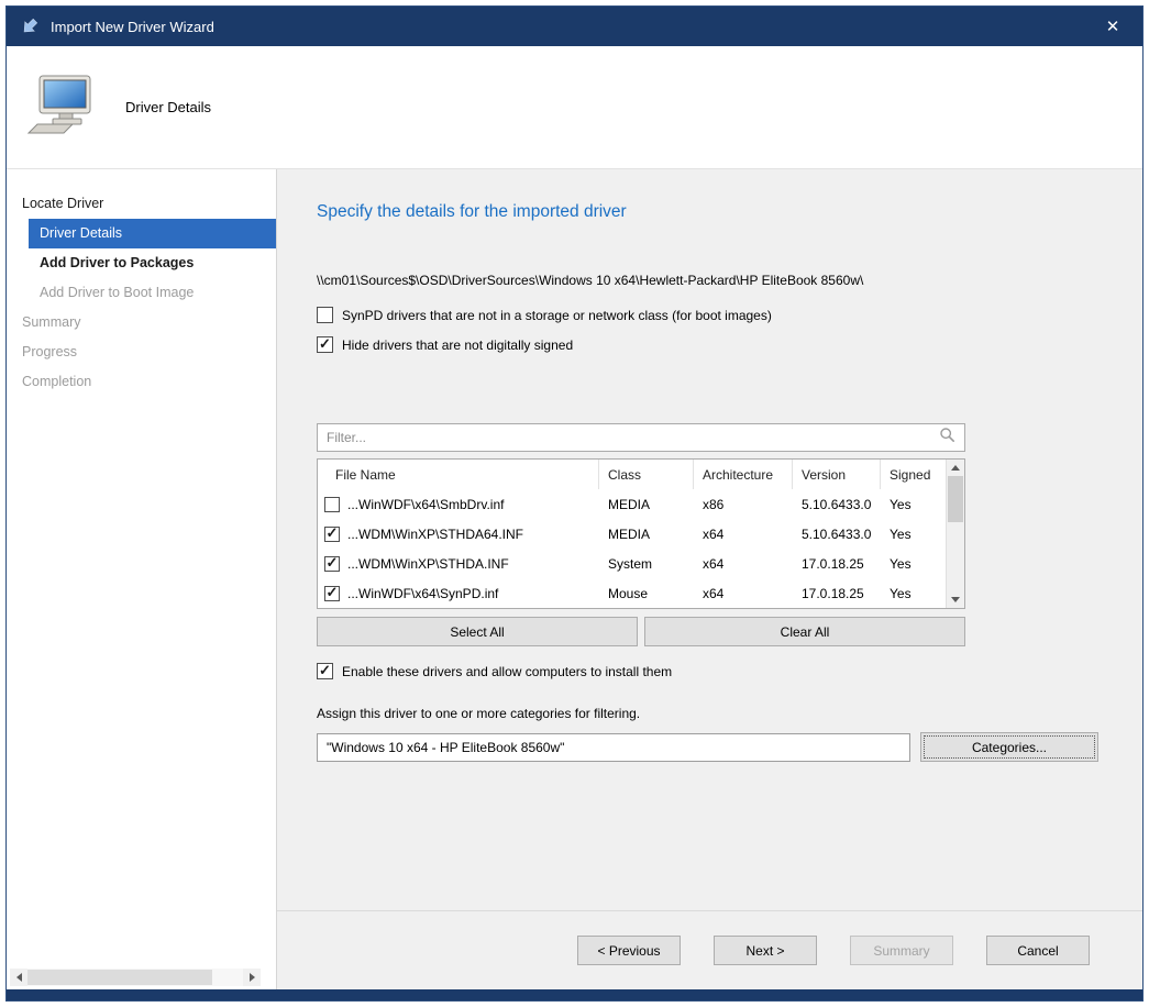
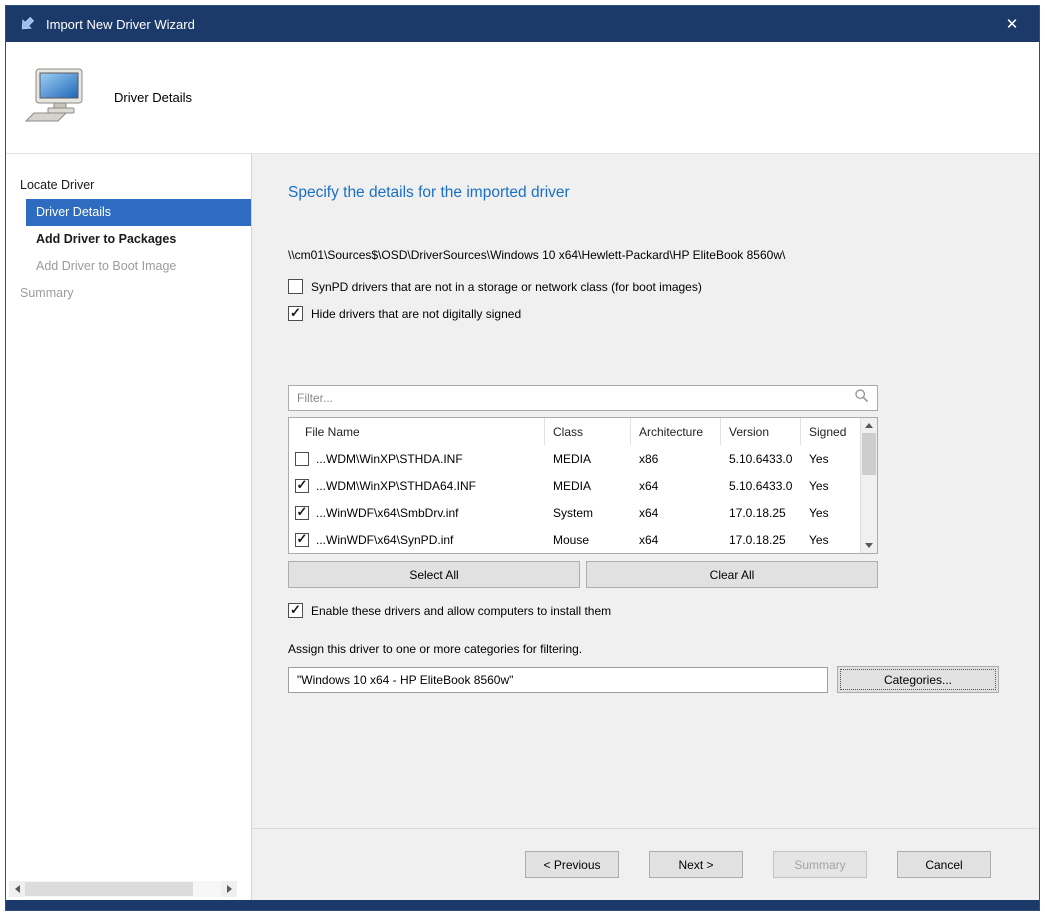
  Import New Driver Wizard
  ✕
  Driver Details
  Locate Driver
  Driver Details
  Add Driver to Packages
  Add Driver to Boot Image
  Summary
- Progress
- Completion
  Specify the details for the imported driver
  \\cm01\Sources$\OSD\DriverSources\Windows 10 x64\Hewlett-Packard\HP EliteBook 8560w\
  SynPD drivers that are not in a storage or network class (for boot images)
  Hide drivers that are not digitally signed
  Filter...
  File Name
  Class
  Architecture
  Version
  Signed
- ...WinWDF\x64\SmbDrv.inf
+ ...WDM\WinXP\STHDA.INF
  MEDIA
  x86
  5.10.6433.0
  Yes
  ...WDM\WinXP\STHDA64.INF
  MEDIA
  x64
  5.10.6433.0
  Yes
- ...WDM\WinXP\STHDA.INF
+ ...WinWDF\x64\SmbDrv.inf
  System
  x64
  17.0.18.25
  Yes
  ...WinWDF\x64\SynPD.inf
  Mouse
  x64
  17.0.18.25
  Yes
  Select All
  Clear All
  Enable these drivers and allow computers to install them
  Assign this driver to one or more categories for filtering.
  "Windows 10 x64 - HP EliteBook 8560w"
  Categories...
  < Previous
  Next >
  Summary
  Cancel
